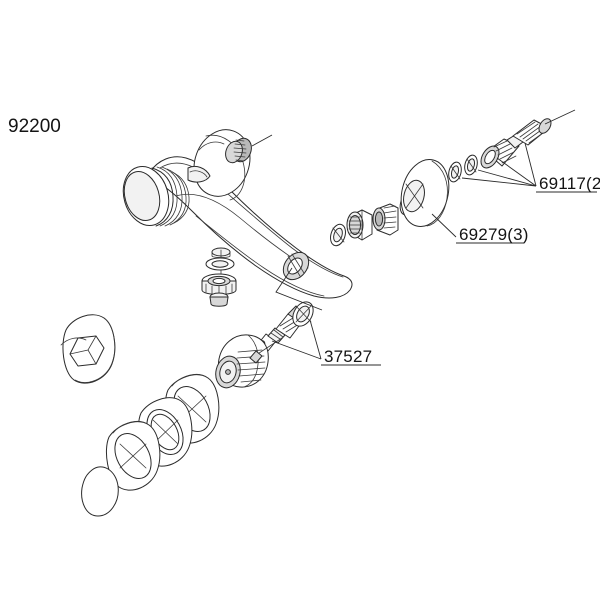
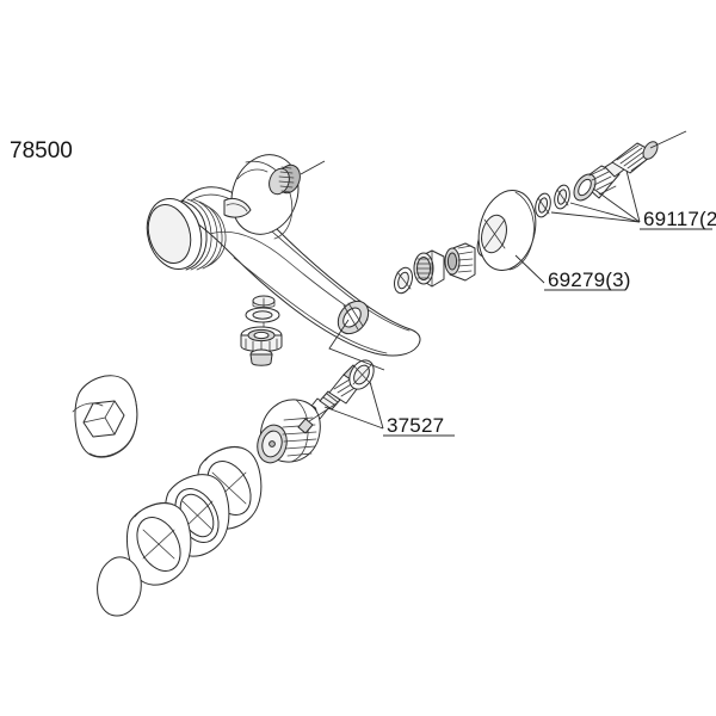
- 92200
+ 78500
  69117(2
  69279(3)
  37527
